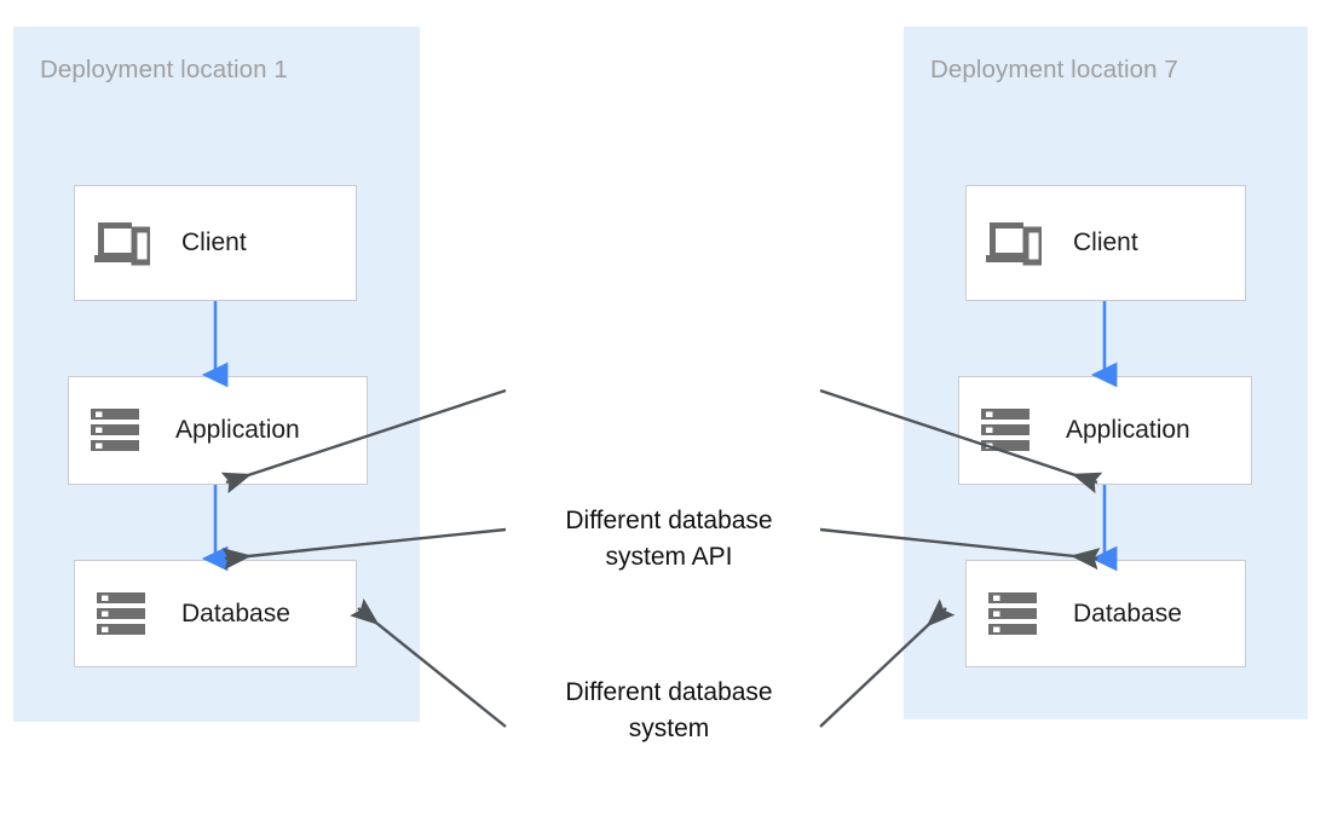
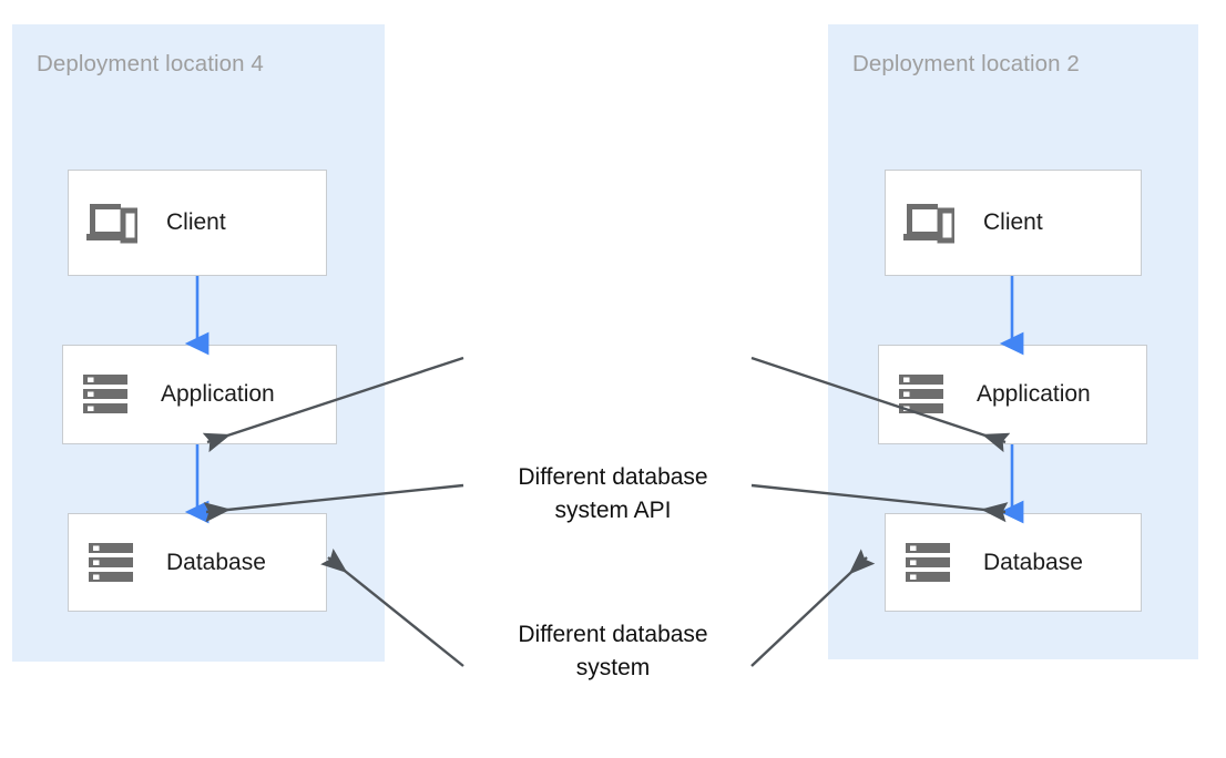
- Deployment location 1
+ Deployment location 4
  Client
  Application
  Database
- Deployment location 7
+ Deployment location 2
  Client
  Application
  Database
  Different database
  system API
  Different database
  system
